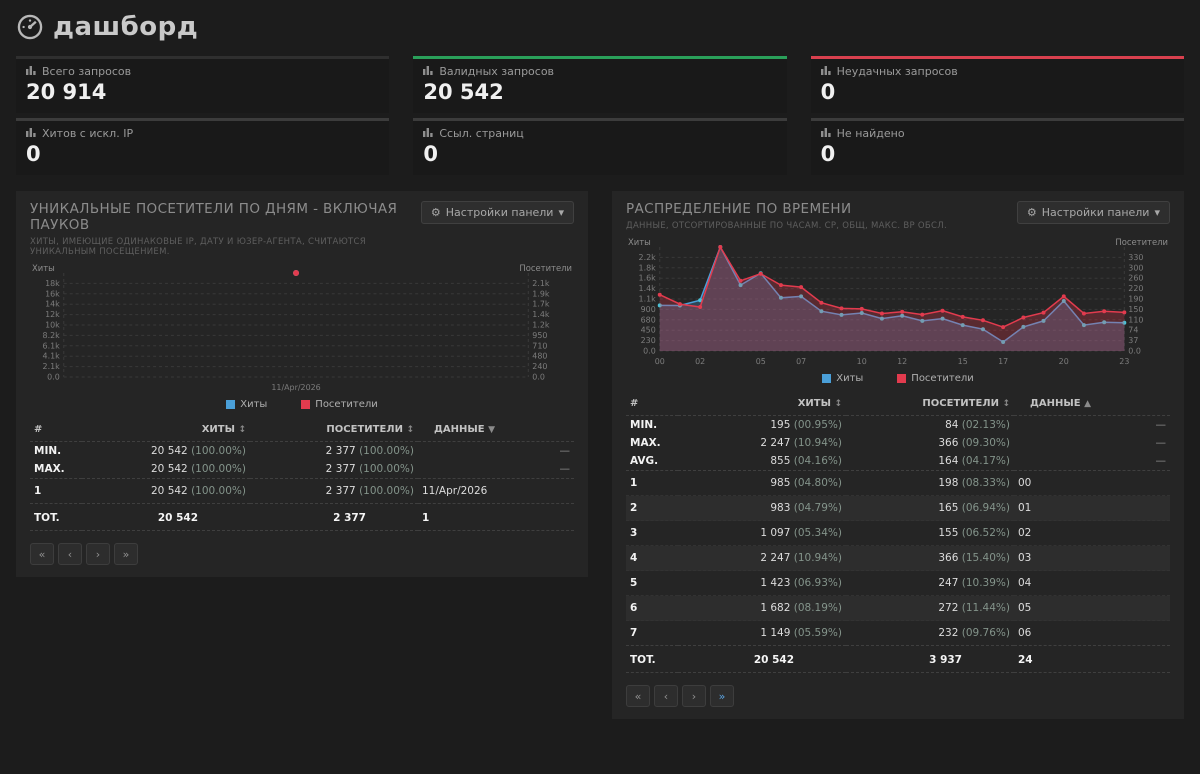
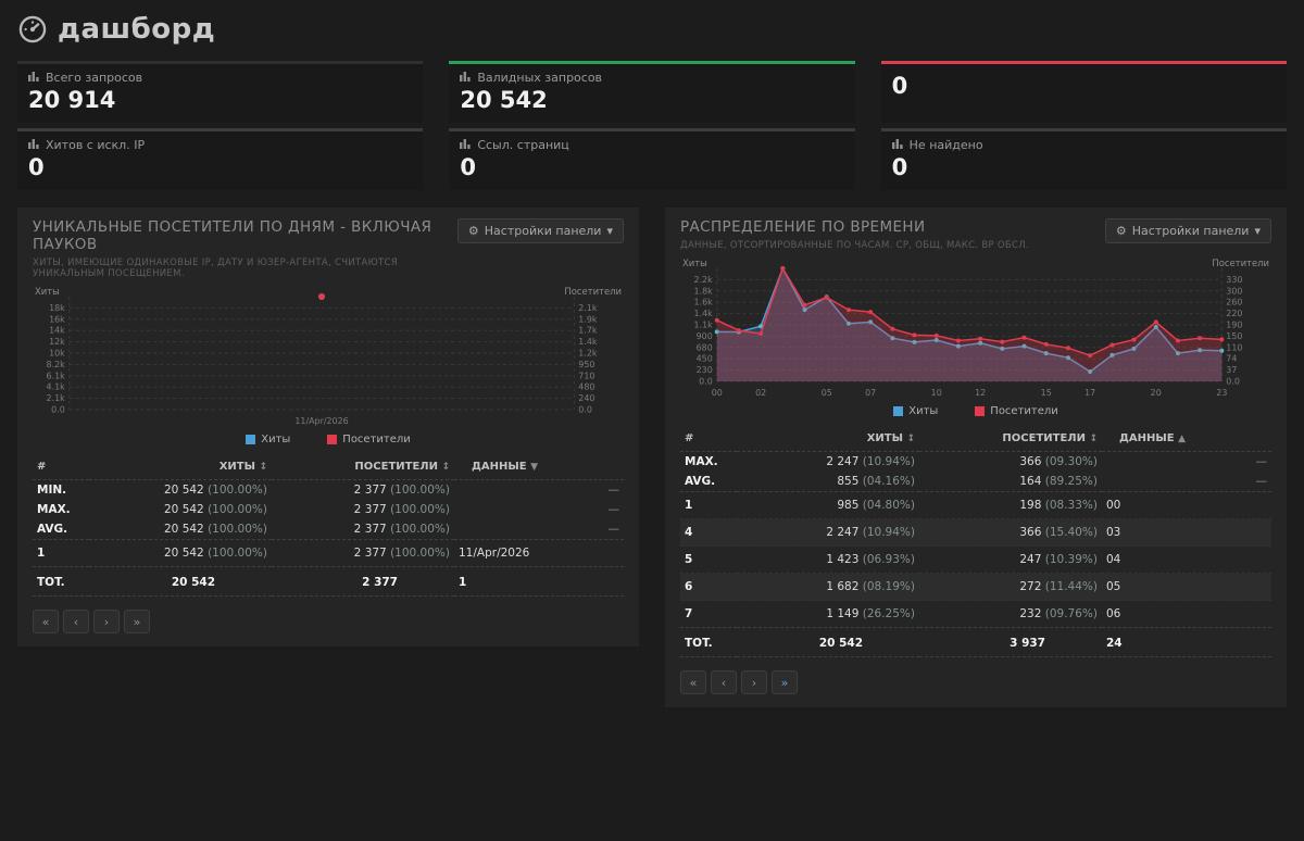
  дашборд
  Всего запросов
  20 914
  Валидных запросов
  20 542
- Неудачных запросов
  0
  Хитов с искл. IP
  0
  Ссыл. страниц
  0
  Не найдено
  0
  УНИКАЛЬНЫЕ ПОСЕТИТЕЛИ ПО ДНЯМ - ВКЛЮЧАЯ ПАУКОВ
  ХИТЫ, ИМЕЮЩИЕ ОДИНАКОВЫЕ IP, ДАТУ И ЮЗЕР-АГЕНТА, СЧИТАЮТСЯ УНИКАЛЬНЫМ ПОСЕЩЕНИЕМ.
  ⚙
  Настройки панели
  ▾
  18k
  2.1k
  16k
  1.9k
  14k
  1.7k
  12k
  1.4k
  10k
  1.2k
  8.2k
  950
  6.1k
  710
  4.1k
  480
  2.1k
  240
  0.0
  0.0
  Хиты
  Посетители
  11/Apr/2026
  Хиты
  Посетители
  #	ХИТЫ ↕	ПОСЕТИТЕЛИ ↕	ДАННЫЕ ▼
  MIN.	20 542 (100.00%)	2 377 (100.00%)	—
  MAX.	20 542 (100.00%)	2 377 (100.00%)	—
+ AVG.	20 542 (100.00%)	2 377 (100.00%)	—
  1	20 542 (100.00%)	2 377 (100.00%)	11/Apr/2026
  TOT.	20 542	2 377	1
  «
  ‹
  ›
  »
  РАСПРЕДЕЛЕНИЕ ПО ВРЕМЕНИ
  ДАННЫЕ, ОТСОРТИРОВАННЫЕ ПО ЧАСАМ. СР, ОБЩ, МАКС. ВР ОБСЛ.
  ⚙
  Настройки панели
  ▾
  2.2k
  330
  1.8k
  300
  1.6k
  260
  1.4k
  220
  1.1k
  190
  900
  150
  680
  110
  450
  74
  230
  37
  0.0
  0.0
  Хиты
  Посетители
  00
  02
  05
  07
  10
  12
  15
  17
  20
  23
  Хиты
  Посетители
  #	ХИТЫ ↕	ПОСЕТИТЕЛИ ↕	ДАННЫЕ ▲
- MIN.	195 (00.95%)	84 (02.13%)	—
  MAX.	2 247 (10.94%)	366 (09.30%)	—
- AVG.	855 (04.16%)	164 (04.17%)	—
+ AVG.	855 (04.16%)	164 (89.25%)	—
  1	985 (04.80%)	198 (08.33%)	00
- 2	983 (04.79%)	165 (06.94%)	01
- 3	1 097 (05.34%)	155 (06.52%)	02
  4	2 247 (10.94%)	366 (15.40%)	03
  5	1 423 (06.93%)	247 (10.39%)	04
  6	1 682 (08.19%)	272 (11.44%)	05
- 7	1 149 (05.59%)	232 (09.76%)	06
+ 7	1 149 (26.25%)	232 (09.76%)	06
  TOT.	20 542	3 937	24
  «
  ‹
  ›
  »
